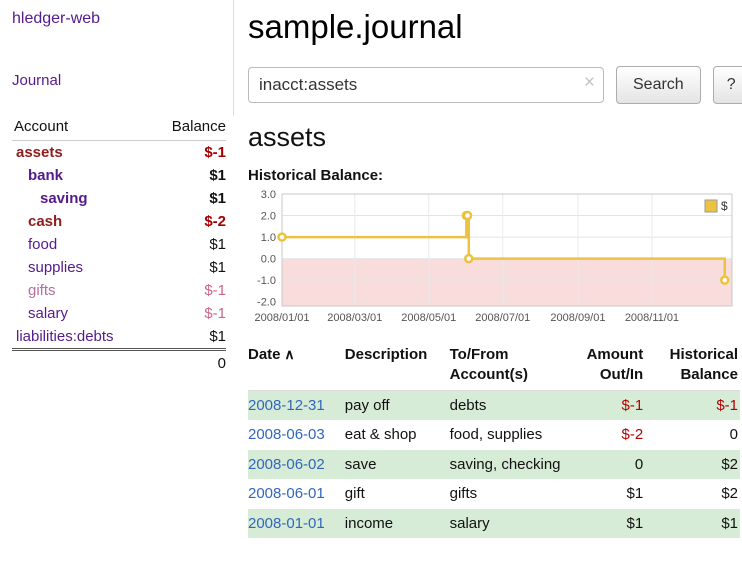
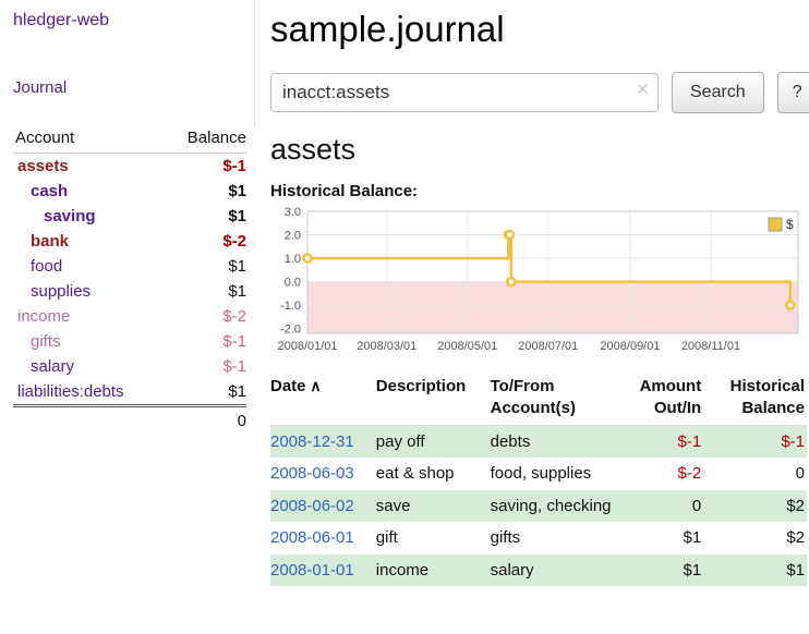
  hledger-web
  Journal
  Account	Balance
  assets	$-1
- bank	$1
+ cash	$1
  saving	$1
- cash	$-2
+ bank	$-2
  food	$1
  supplies	$1
+ income	$-2
  gifts	$-1
  salary	$-1
  liabilities:debts	$1
  	0
  sample.journal
  inacct:assets
  ×
  Search
  ?
  assets
  Historical Balance:
  3.0
  2.0
  1.0
  0.0
  -1.0
  -2.0
  2008/01/01
  2008/03/01
  2008/05/01
  2008/07/01
  2008/09/01
  2008/11/01
  $
  Date ∧	Description	To/FromAccount(s)	AmountOut/In	HistoricalBalance
  2008-12-31	pay off	debts	$-1	$-1
  2008-06-03	eat & shop	food, supplies	$-2	0
  2008-06-02	save	saving, checking	0	$2
  2008-06-01	gift	gifts	$1	$2
  2008-01-01	income	salary	$1	$1
